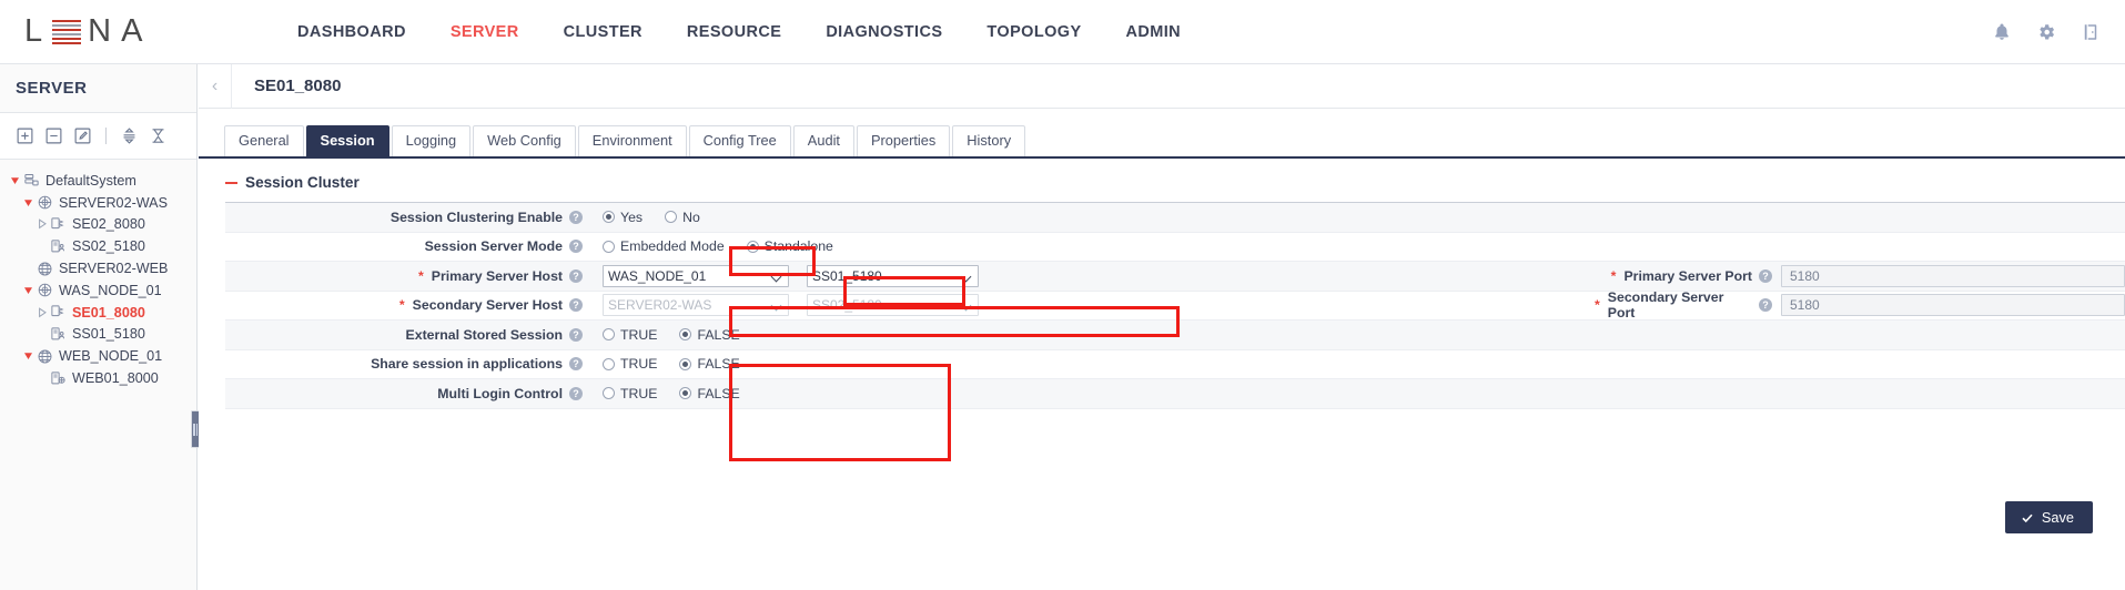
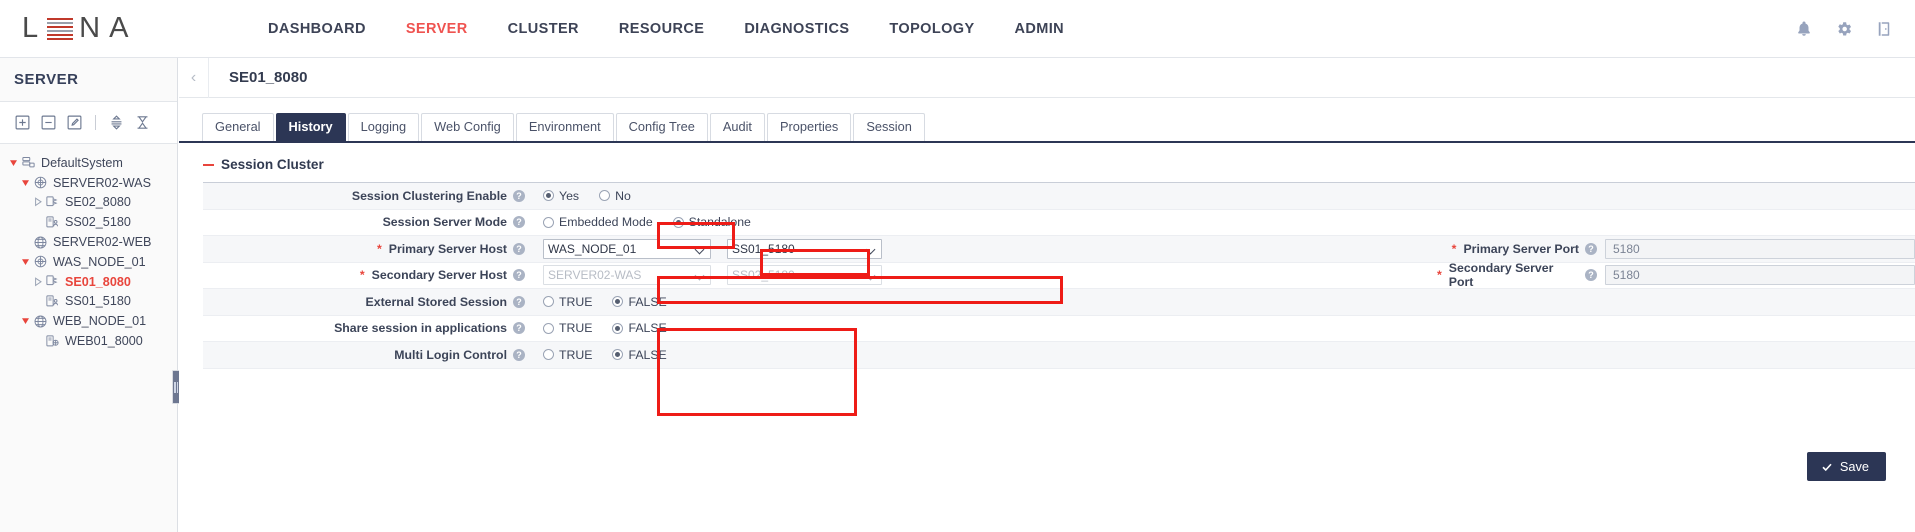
  L
  N
  A
  DASHBOARD
  SERVER
  CLUSTER
  RESOURCE
  DIAGNOSTICS
  TOPOLOGY
  ADMIN
  SERVER
  DefaultSystem
  SERVER02-WAS
  SE02_8080
  SS02_5180
  SERVER02-WEB
  WAS_NODE_01
  SE01_8080
  SS01_5180
  WEB_NODE_01
  WEB01_8000
  ‹
  SE01_8080
  General
- Session
+ History
  Logging
  Web Config
  Environment
  Config Tree
  Audit
  Properties
- History
+ Session
  Session Cluster
  Session Clustering Enable
  ?
  Yes
  No
  Session Server Mode
  ?
  Embedded Mode
  Standalone
  *
  Primary Server Host
  ?
  WAS_NODE_01
  SS01_5180
  *
  Primary Server Port
  ?
  5180
  *
  Secondary Server Host
  ?
  SERVER02-WAS
  SS02_5180
  *
  Secondary Server Port
  ?
  5180
  External Stored Session
  ?
  TRUE
  FALSE
  Share session in applications
  ?
  TRUE
  FALSE
  Multi Login Control
  ?
  TRUE
  FALSE
  Save
